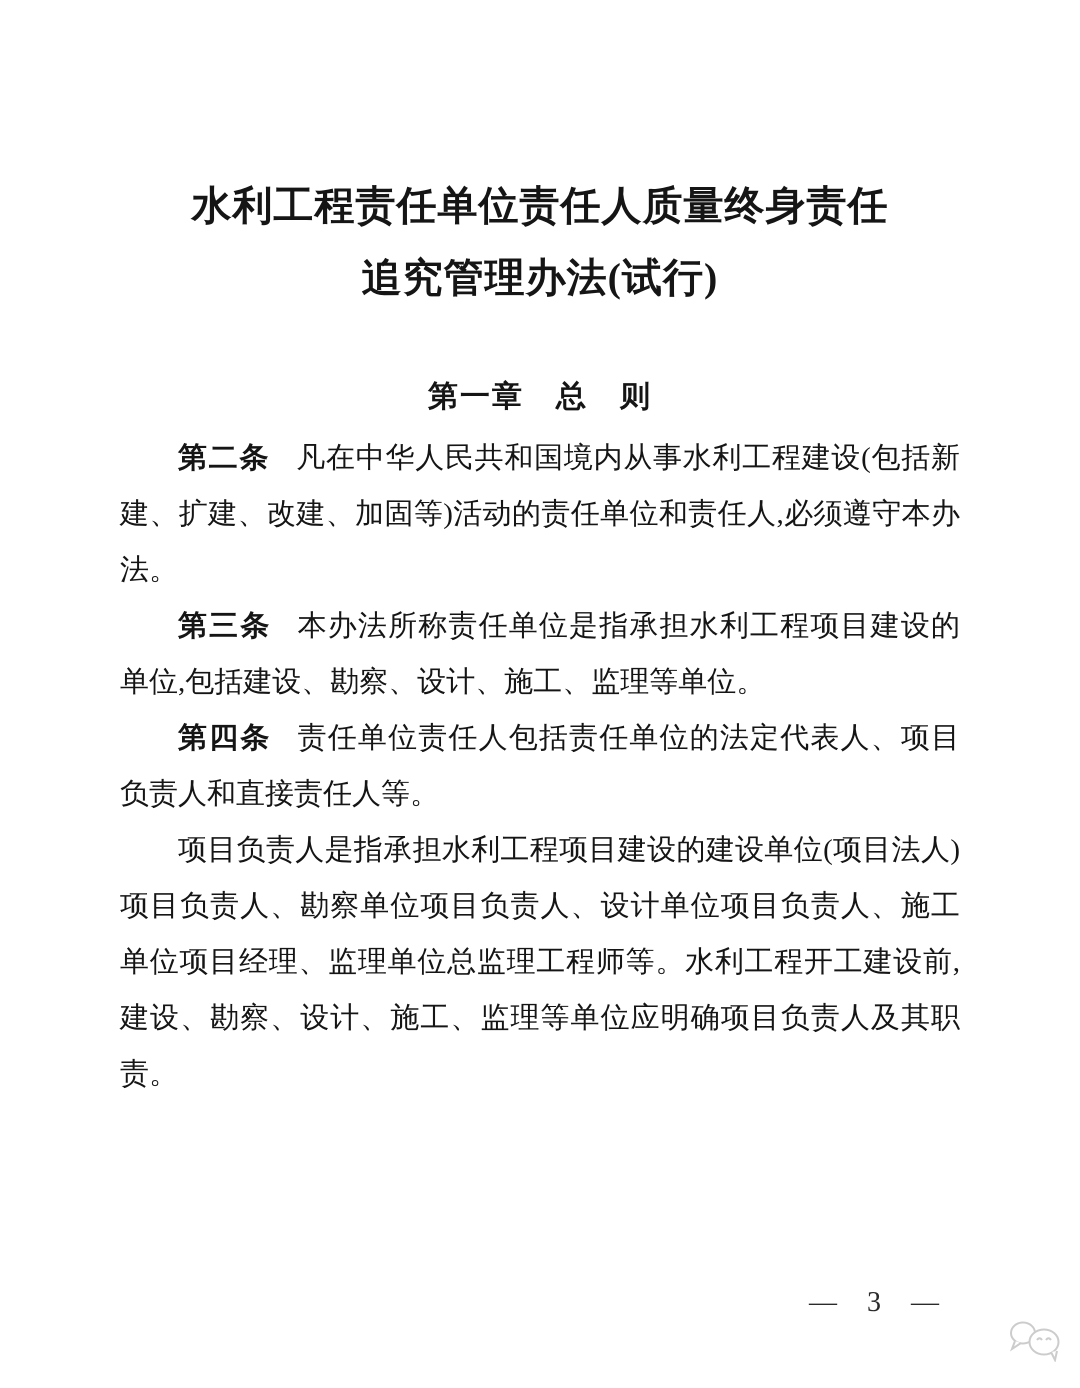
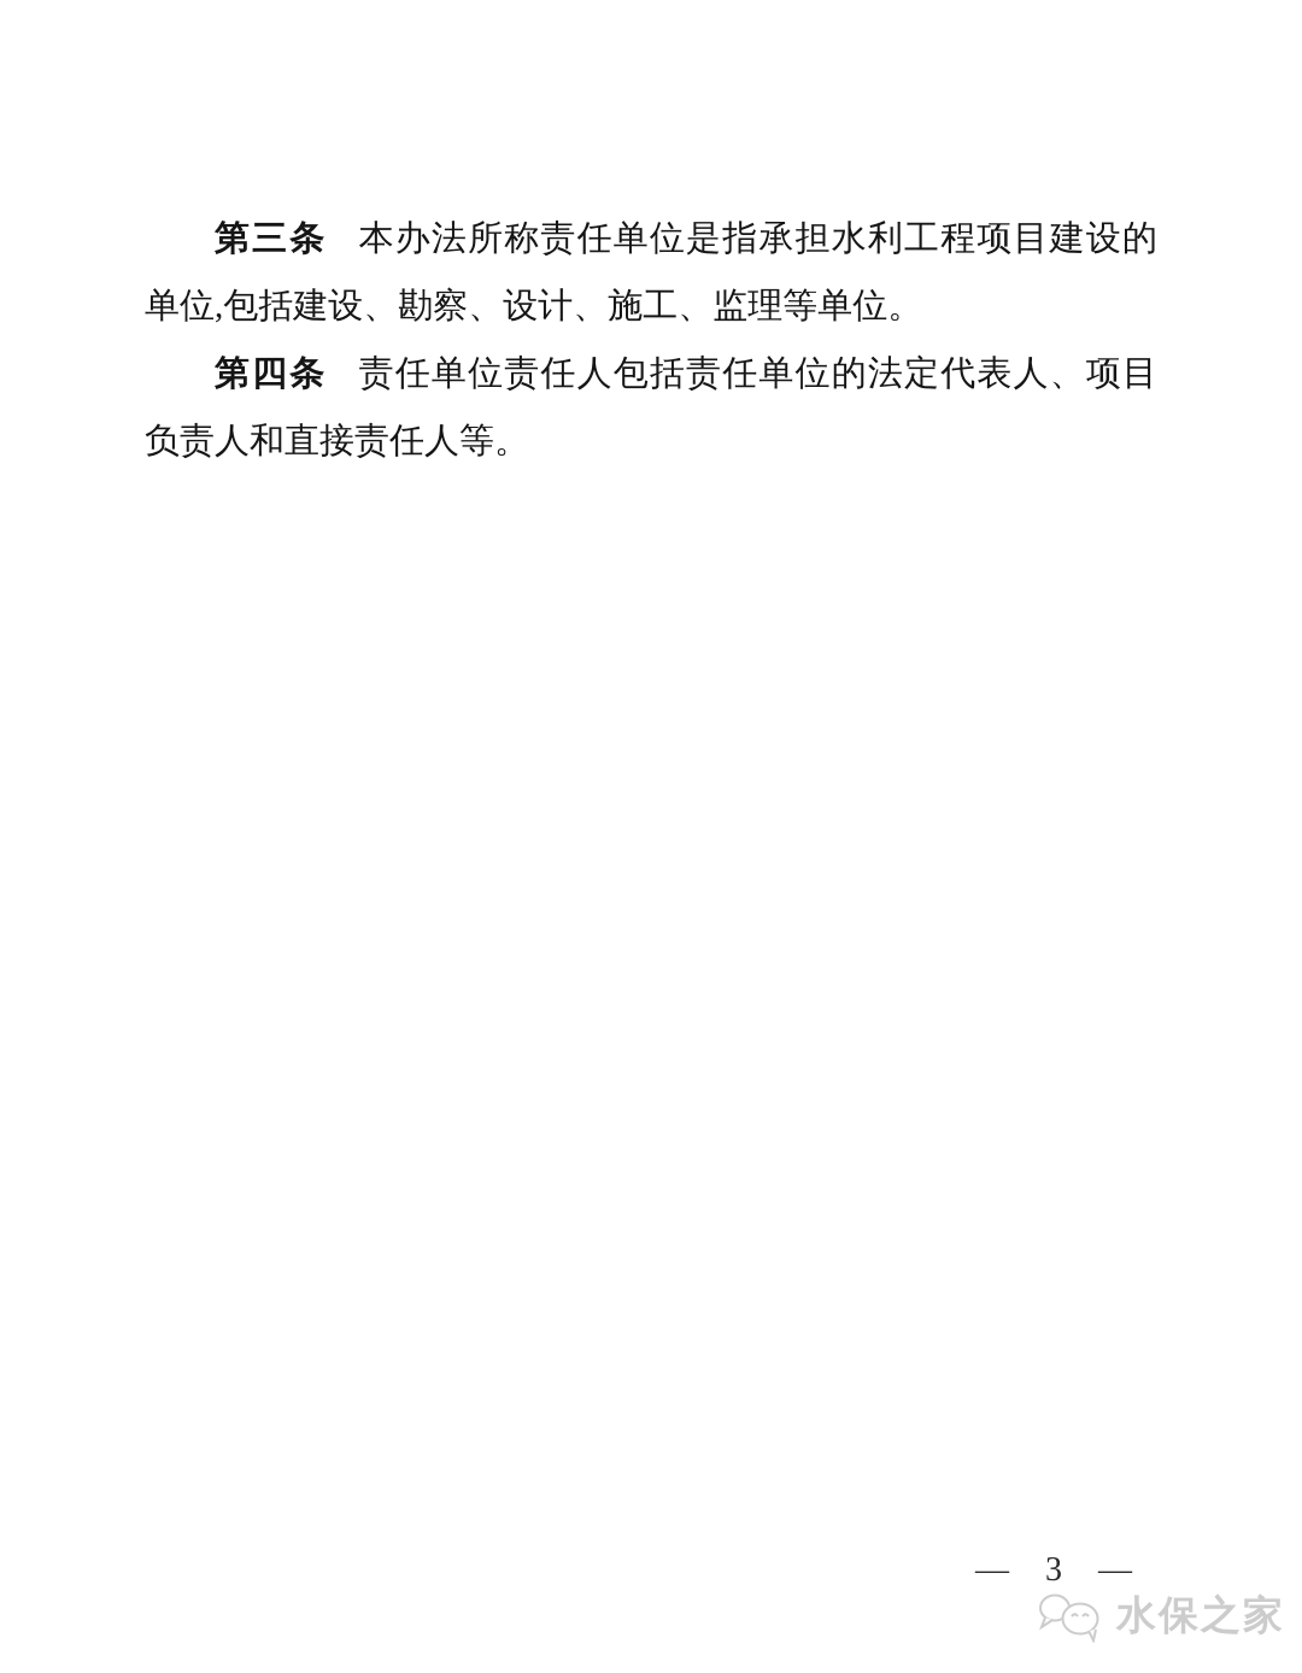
- 水利工程责任单位责任人质量终身责任
- 追究管理办法(试行)
- 第一章 总 则
- 第二条 凡在中华人民共和国境内从事水利工程建设(包括新建、扩建、改建、加固等)活动的责任单位和责任人,必须遵守本办法。
  第三条 本办法所称责任单位是指承担水利工程项目建设的单位,包括建设、勘察、设计、施工、监理等单位。
  第四条 责任单位责任人包括责任单位的法定代表人、项目负责人和直接责任人等。
- 项目负责人是指承担水利工程项目建设的建设单位(项目法人)项目负责人、勘察单位项目负责人、设计单位项目负责人、施工单位项目经理、监理单位总监理工程师等。水利工程开工建设前,建设、勘察、设计、施工、监理等单位应明确项目负责人及其职责。
  — 3 —
+ 水保之家
